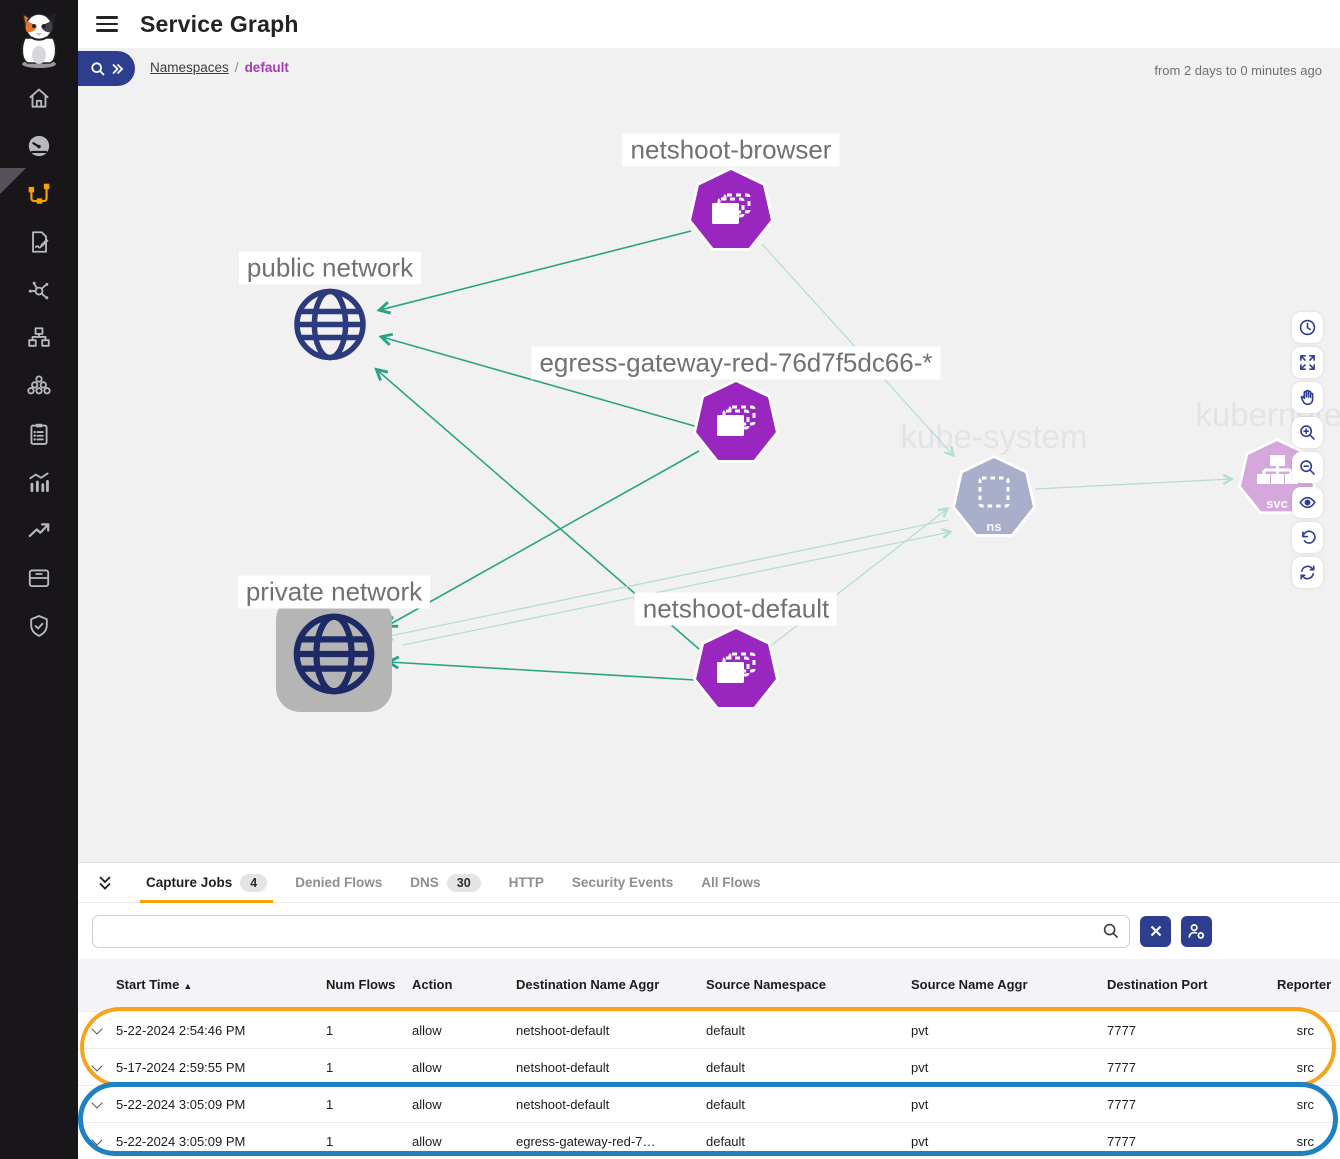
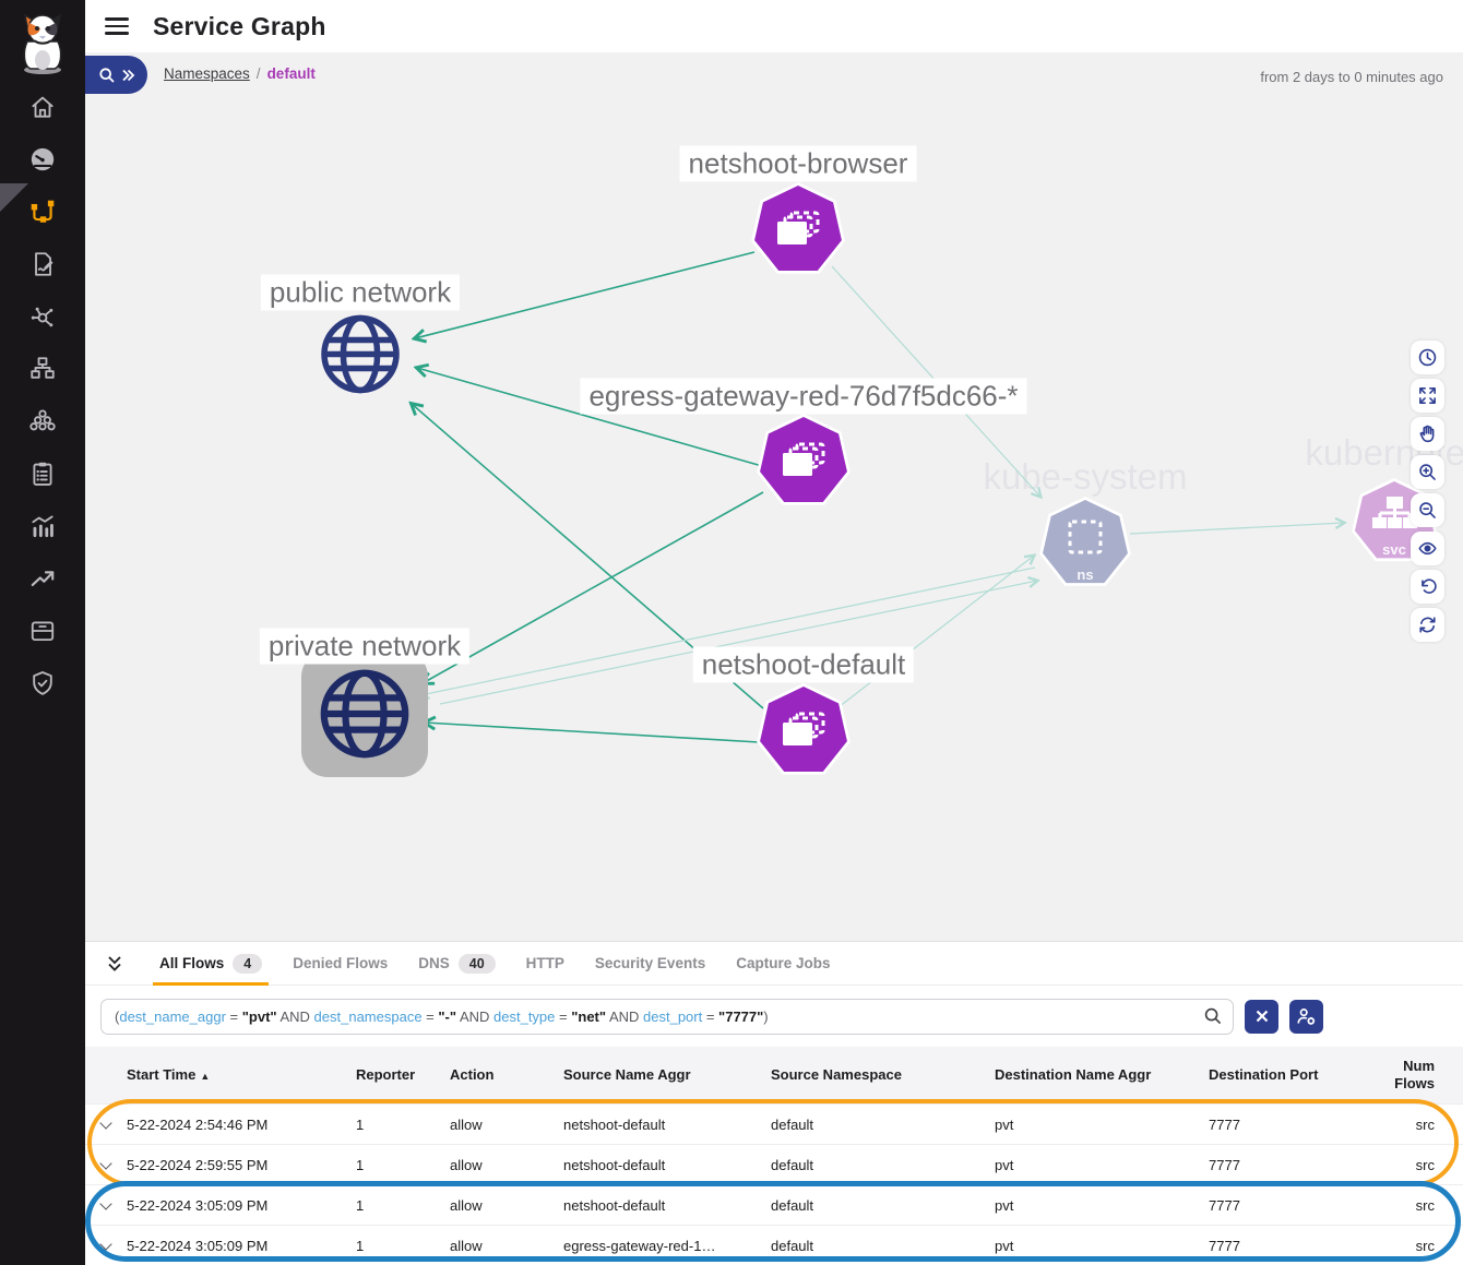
  Service Graph
  netshoot-browser
  public network
  egress-gateway-red-76d7f5dc66-*
  ns
  kube-system
  svc
  kubernete
  private network
  netshoot-default
  Namespaces / default
  from 2 days to 0 minutes ago
- Capture Jobs
+ All Flows
  4
  Denied Flows
  DNS
- 30
+ 40
  HTTP
  Security Events
- All Flows
+ Capture Jobs
+ (dest_name_aggr = "pvt" AND dest_namespace = "-" AND dest_type = "net" AND dest_port = "7777")
  Start Time ▲
- Num Flows
+ Reporter
  Action
- Destination Name Aggr
+ Source Name Aggr
  Source Namespace
- Source Name Aggr
+ Destination Name Aggr
  Destination Port
- Reporter
+ Num Flows
  5-22-2024 2:54:46 PM
  1
  allow
  netshoot-default
  default
  pvt
  7777
  src
- 5-17-2024 2:59:55 PM
+ 5-22-2024 2:59:55 PM
  1
  allow
  netshoot-default
  default
  pvt
  7777
  src
  5-22-2024 3:05:09 PM
  1
  allow
  netshoot-default
  default
  pvt
  7777
  src
  5-22-2024 3:05:09 PM
  1
  allow
- egress-gateway-red-7…
+ egress-gateway-red-1…
  default
  pvt
  7777
  src
